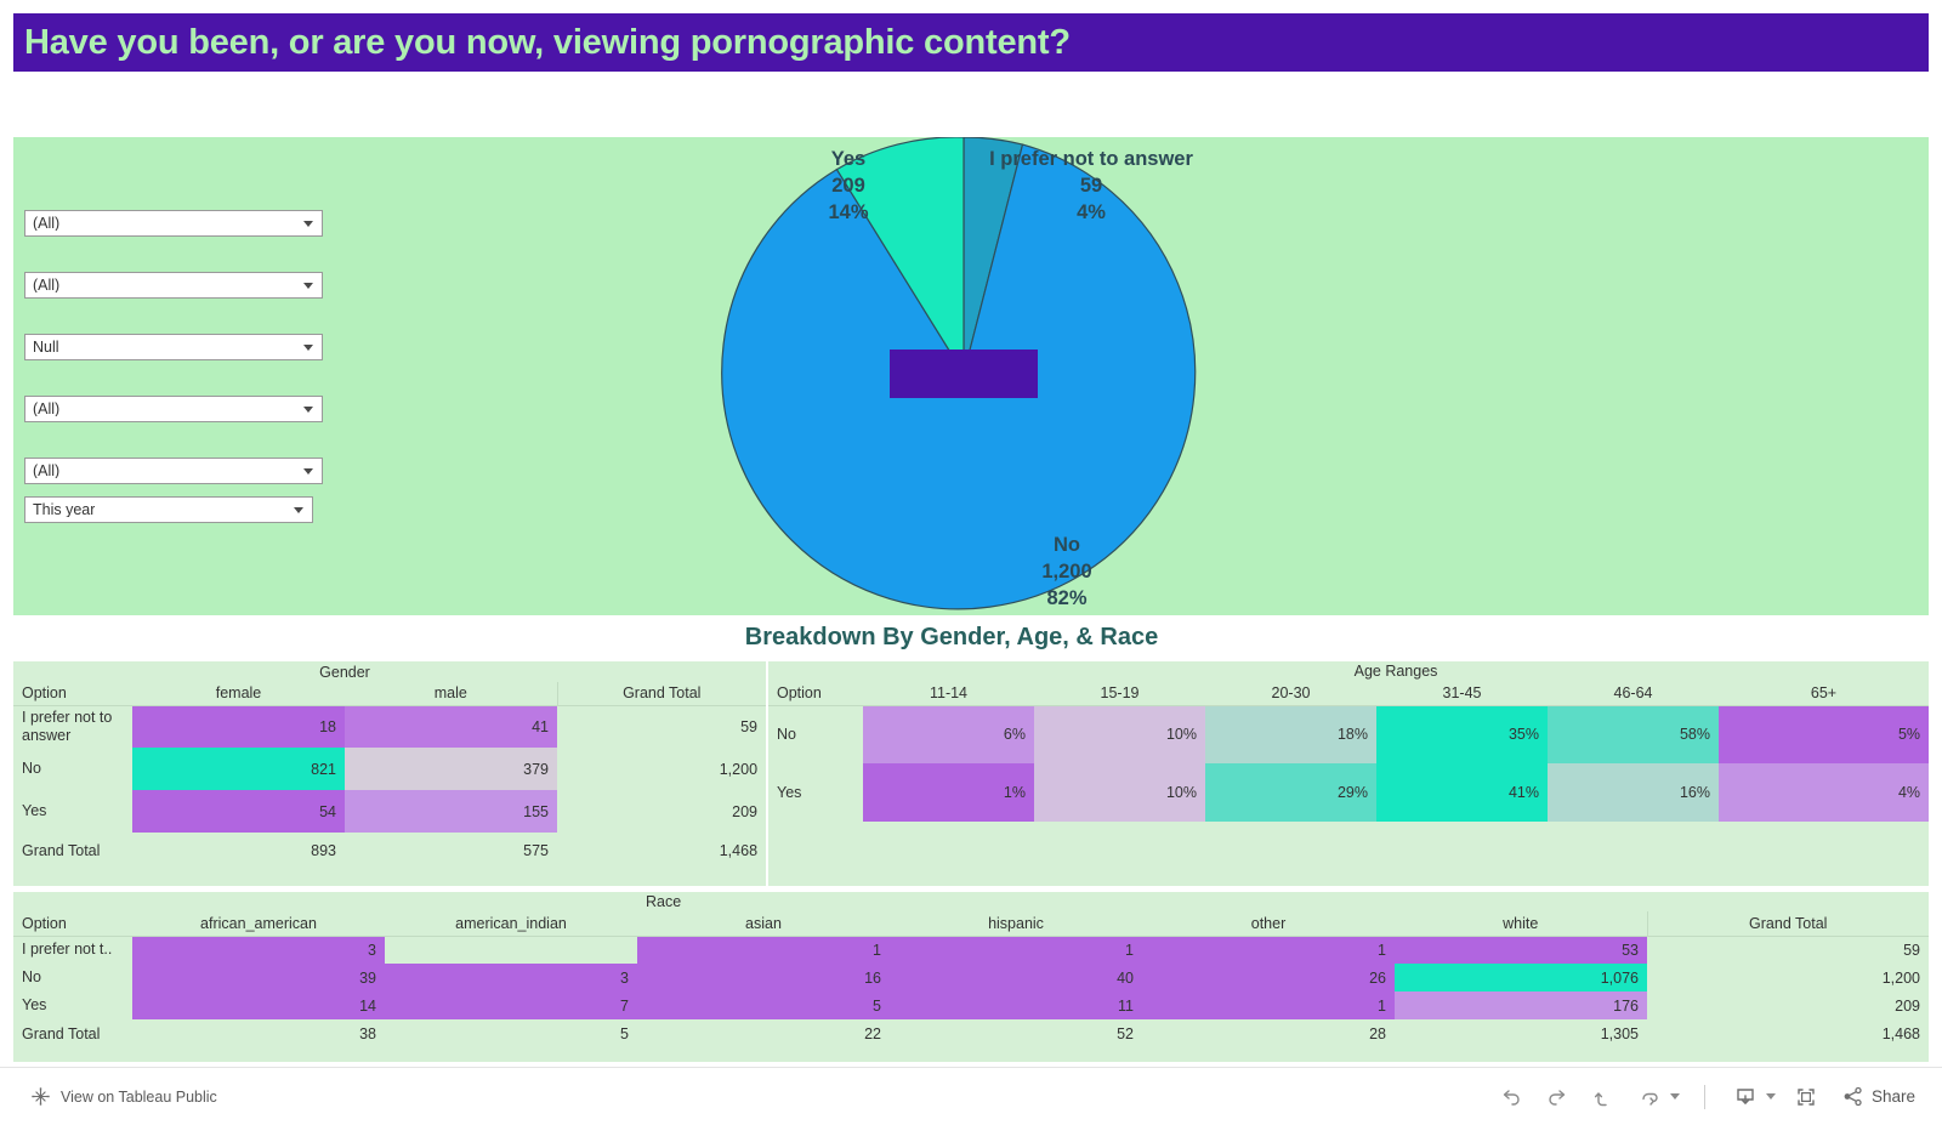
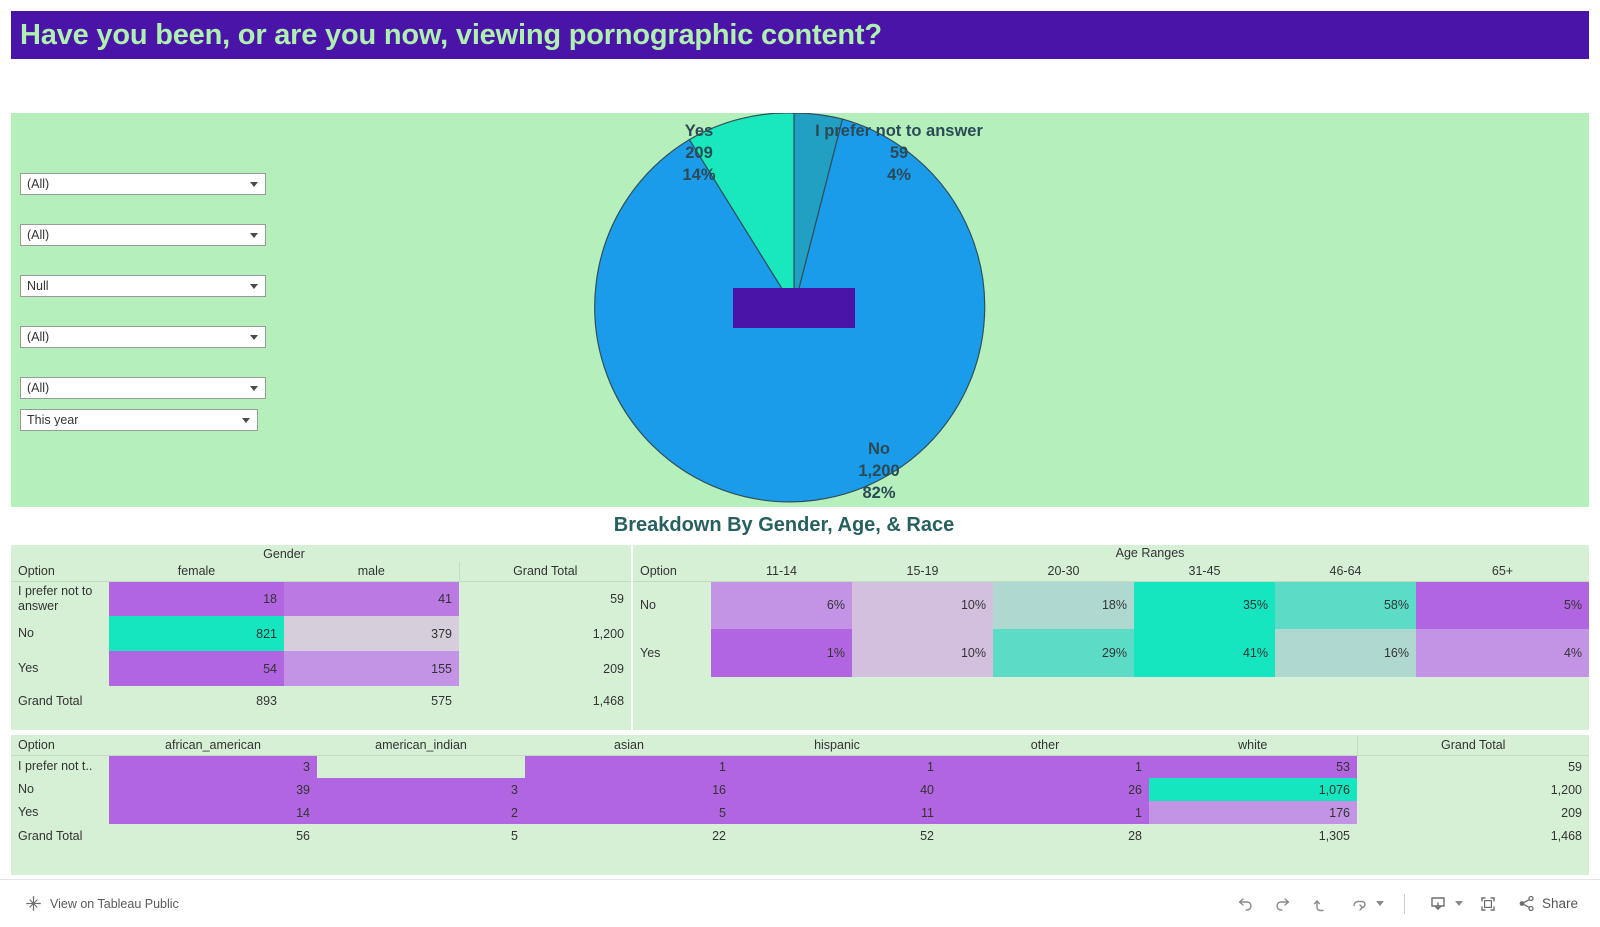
  Have you been, or are you now, viewing pornographic content?
  (All)
  (All)
  Null
  (All)
  (All)
  This year
  Yes
  209
  14%
  I prefer not to answer
  59
  4%
  No
  1,200
  82%
  Breakdown By Gender, Age, & Race
  	Gender
  Option	female	male	Grand Total
  I prefer not to answer	18	41	59
  No	821	379	1,200
  Yes	54	155	209
  Grand Total	893	575	1,468
  	Age Ranges
  Option	11-14	15-19	20-30	31-45	46-64	65+
  No	6%	10%	18%	35%	58%	5%
  Yes	1%	10%	29%	41%	16%	4%
- 			Race
  Option	african_american	american_indian	asian	hispanic	other	white	Grand Total
  I prefer not t..	3		1	1	1	53	59
  No	39	3	16	40	26	1,076	1,200
- Yes	14	7	5	11	1	176	209
+ Yes	14	2	5	11	1	176	209
- Grand Total	38	5	22	52	28	1,305	1,468
+ Grand Total	56	5	22	52	28	1,305	1,468
  View on Tableau Public
  Share
